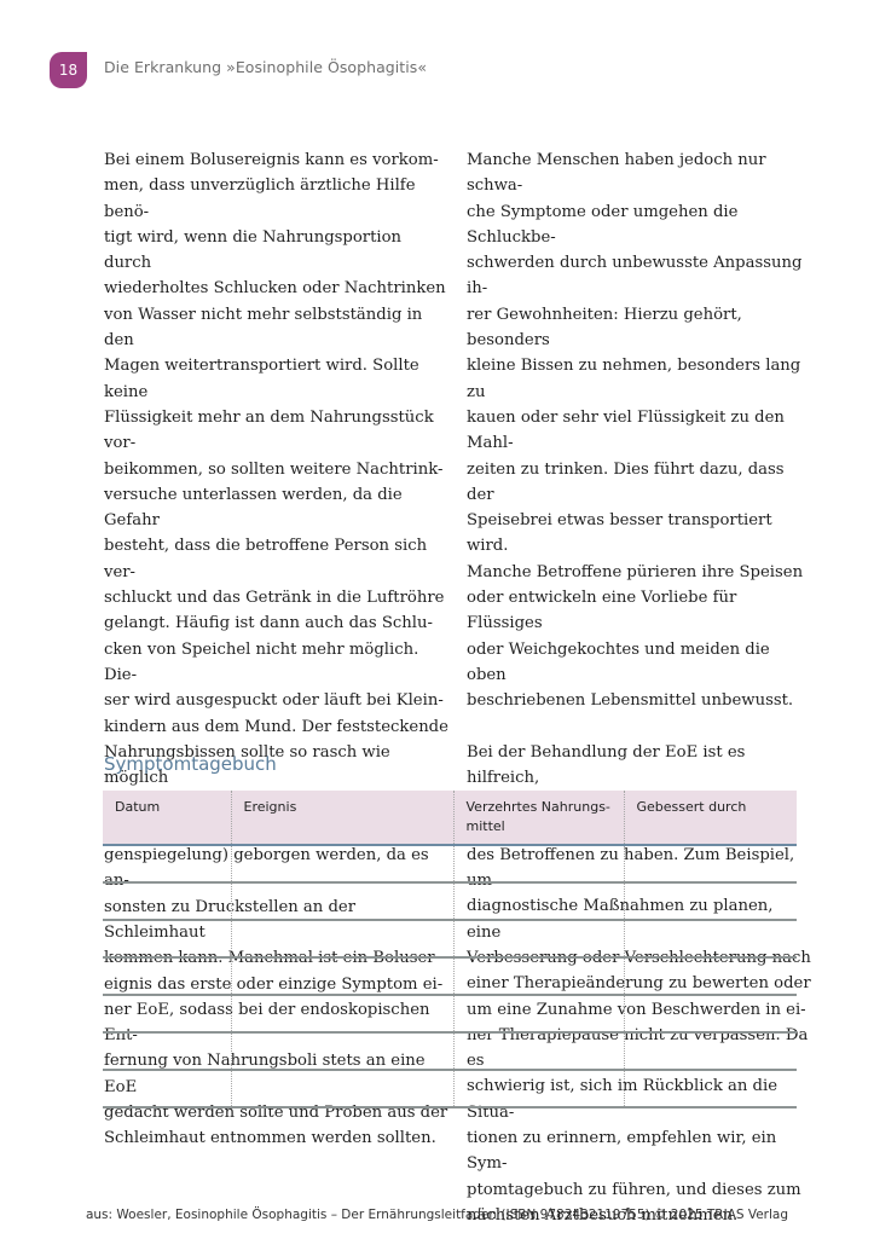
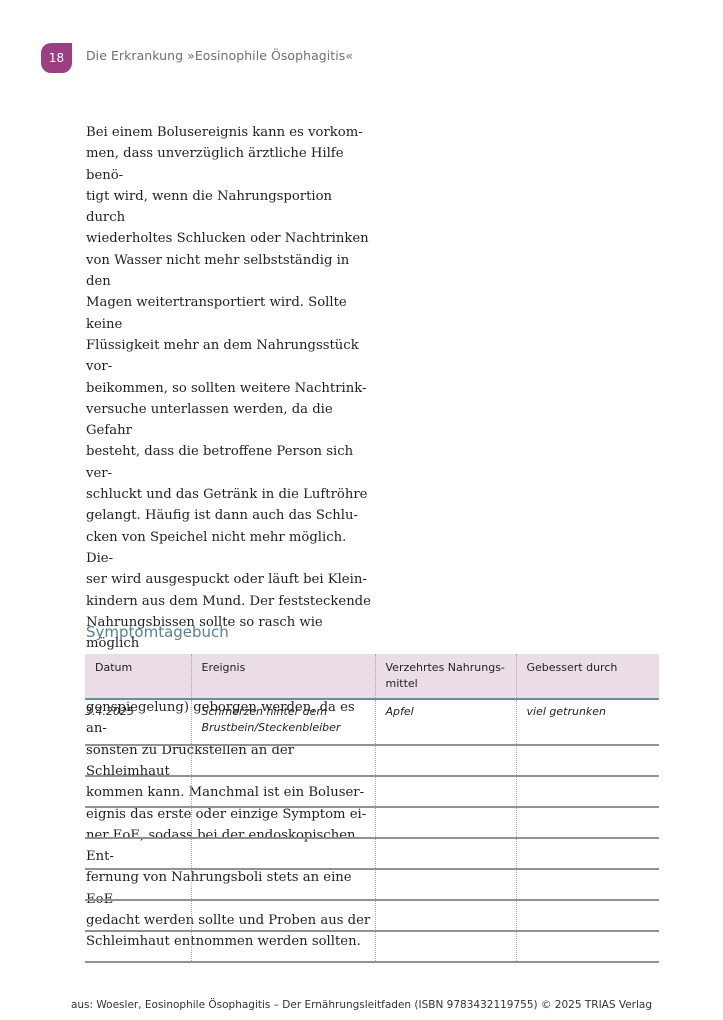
  18
  Die Erkrankung »Eosinophile Ösophagitis«
  Bei einem Bolusereignis kann es vorkom-
  men, dass unverzüglich ärztliche Hilfe benö-
  tigt wird, wenn die Nahrungsportion durch
  wiederholtes Schlucken oder Nachtrinken
  von Wasser nicht mehr selbstständig in den
  Magen weitertransportiert wird. Sollte keine
  Flüssigkeit mehr an dem Nahrungsstück vor-
  beikommen, so sollten weitere Nachtrink-
  versuche unterlassen werden, da die Gefahr
  besteht, dass die betroffene Person sich ver-
  schluckt und das Getränk in die Luftröhre
  gelangt. Häufig ist dann auch das Schlu-
  cken von Speichel nicht mehr möglich. Die-
  ser wird ausgespuckt oder läuft bei Klein-
  kindern aus dem Mund. Der feststeckende
  Nahrungsbissen sollte so rasch wie möglich
  genspiegelung) geborgen werden, da es an-
  sonsten zu Druckstellen an der Schleimhaut
  kommen kann. Manchmal ist ein Boluser-
  eignis das erste oder einzige Symptom ei-
  ner EoE, sodass bei der endoskopischen Ent-
  fernung von Nahrungsboli stets an eine EoE
  gedacht werden sollte und Proben aus der
  Schleimhaut entnommen werden sollten.
- Manche Menschen haben jedoch nur schwa-
- che Symptome oder umgehen die Schluckbe-
- schwerden durch unbewusste Anpassung ih-
- rer Gewohnheiten: Hierzu gehört, besonders
- kleine Bissen zu nehmen, besonders lang zu
- kauen oder sehr viel Flüssigkeit zu den Mahl-
- zeiten zu trinken. Dies führt dazu, dass der
- Speisebrei etwas besser transportiert wird.
- Manche Betroffene pürieren ihre Speisen
- oder entwickeln eine Vorliebe für Flüssiges
- oder Weichgekochtes und meiden die oben
- beschriebenen Lebensmittel unbewusst.
- Bei der Behandlung der EoE ist es hilfreich,
- des Betroffenen zu haben. Zum Beispiel, um
- diagnostische Maßnahmen zu planen, eine
- Verbesserung oder Verschlechterung nach
- einer Therapieänderung zu bewerten oder
- um eine Zunahme von Beschwerden in ei-
- ner Therapiepause nicht zu verpassen. Da es
- schwierig ist, sich im Rückblick an die Situa-
- tionen zu erinnern, empfehlen wir, ein Sym-
- ptomtagebuch zu führen, und dieses zum
- nächsten Arztbesuch mitnehmen.
  Symptomtagebuch
  Datum	Ereignis	Verzehrtes Nahrungs- mittel	Gebessert durch
+ 3.4.2025	Schmerzen hinter dem Brustbein/Steckenbleiber	Apfel	viel getrunken
  aus: Woesler, Eosinophile Ösophagitis – Der Ernährungsleitfaden (ISBN 9783432119755) © 2025 TRIAS Verlag
